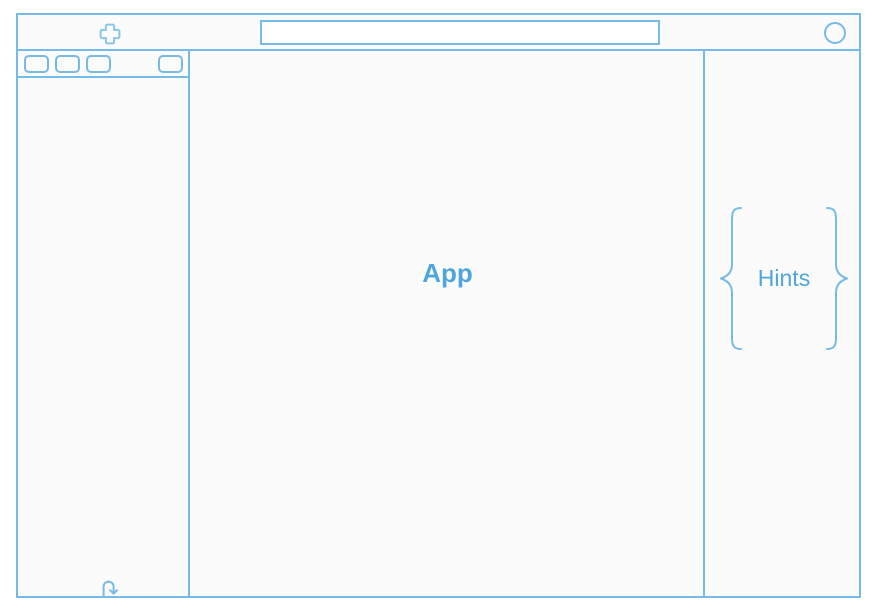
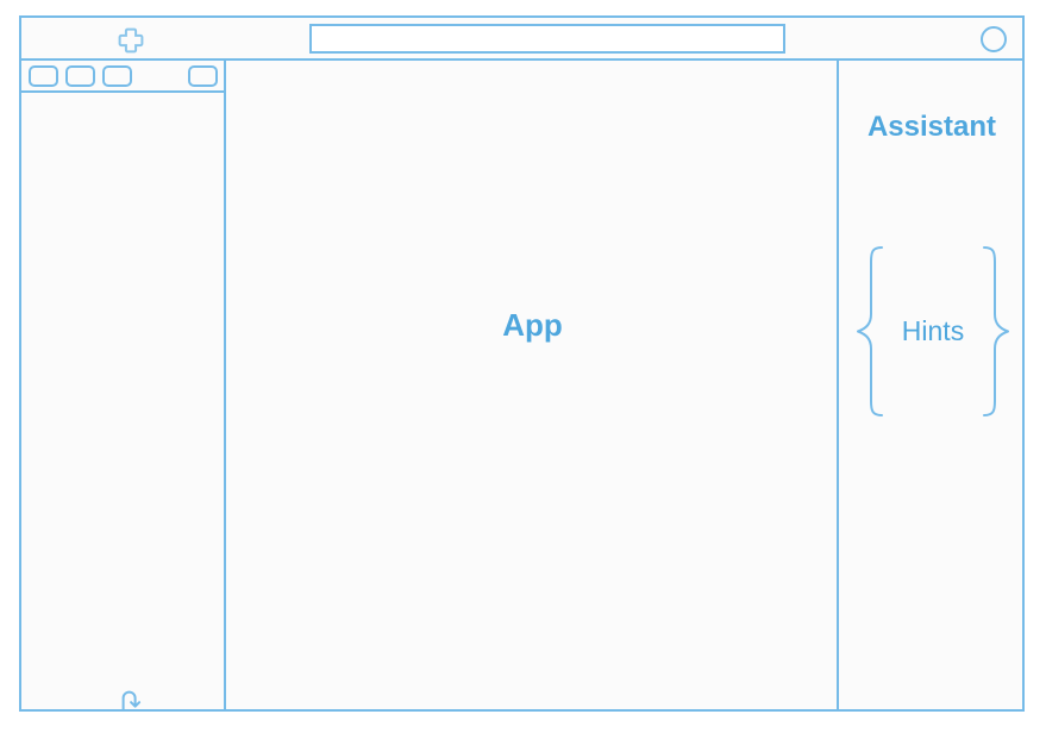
  App
+ Assistant
  Hints
